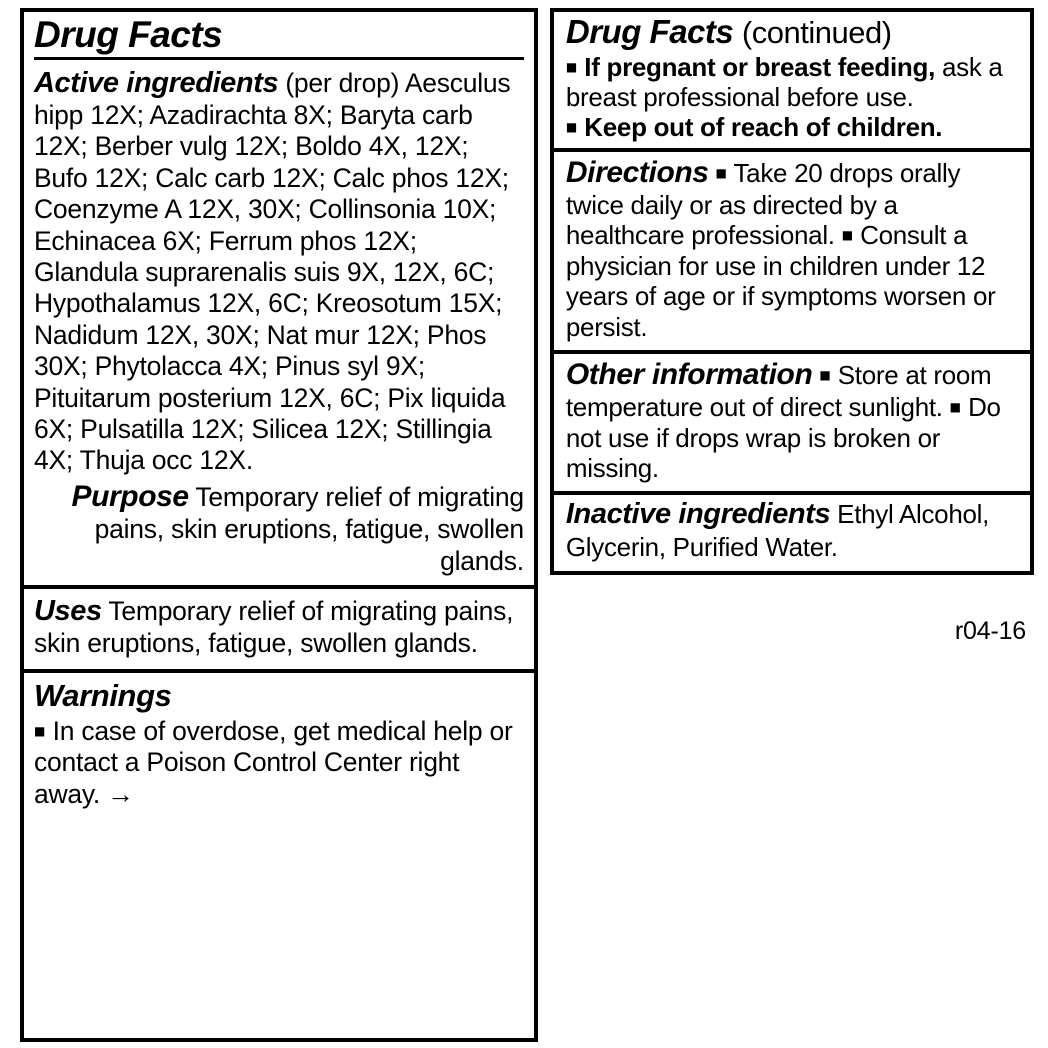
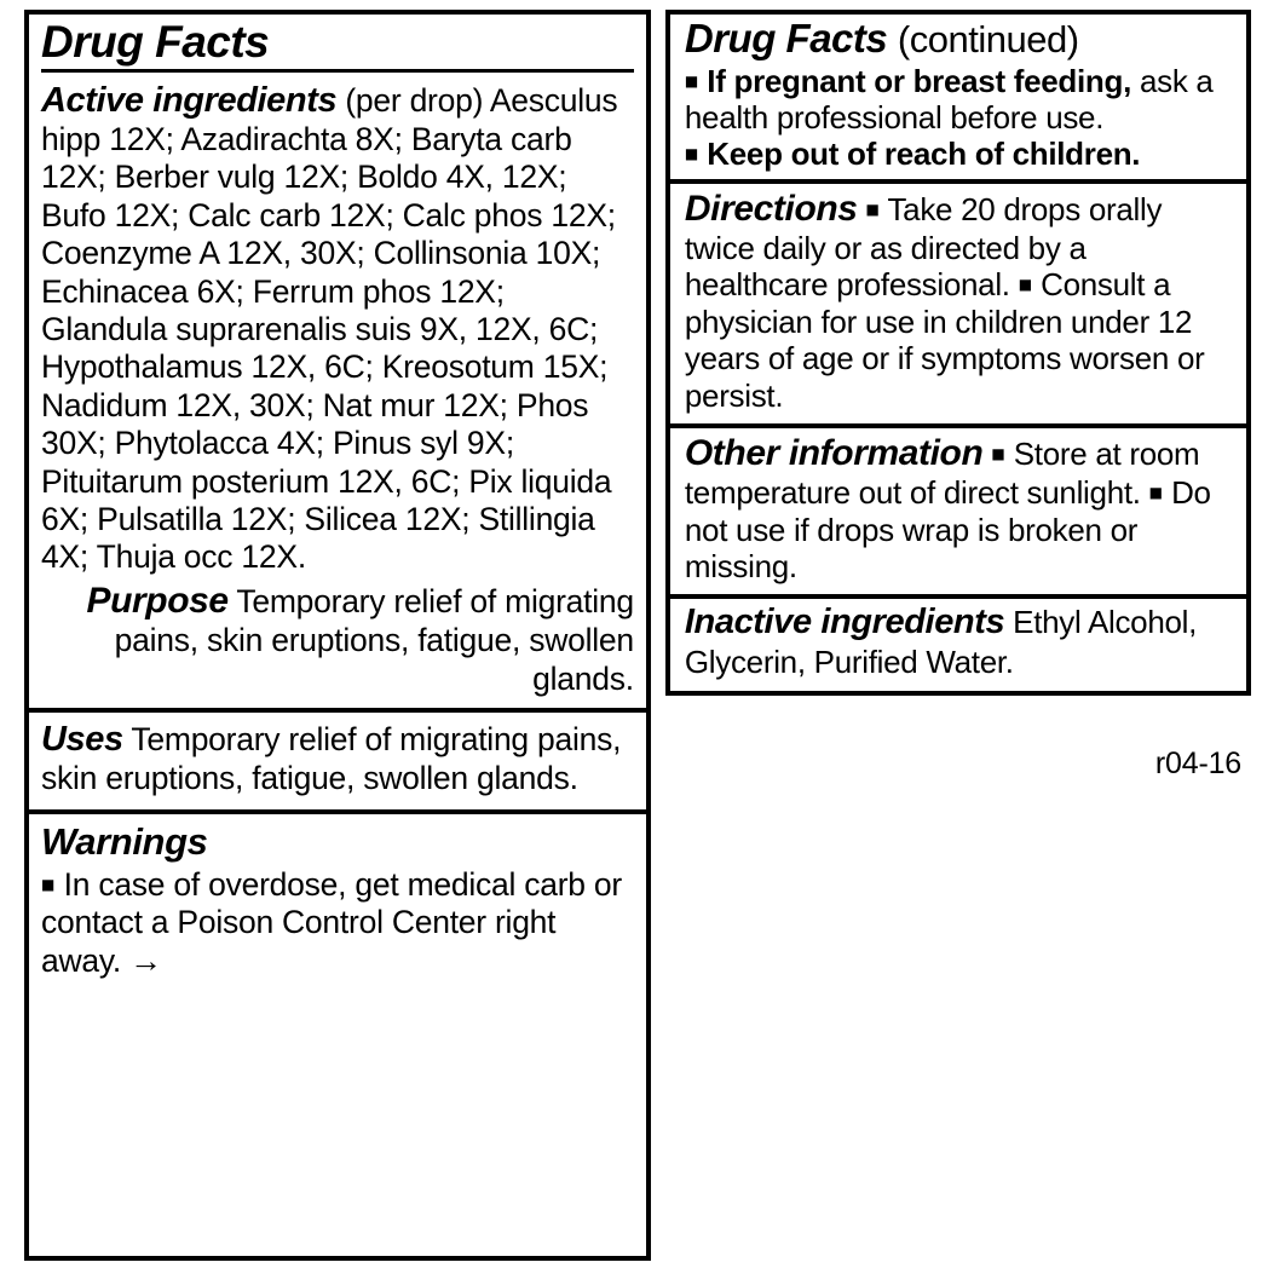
  Drug Facts
  Active ingredients (per drop) Aesculus hipp 12X; Azadirachta 8X; Baryta carb 12X; Berber vulg 12X; Boldo 4X, 12X; Bufo 12X; Calc carb 12X; Calc phos 12X; Coenzyme A 12X, 30X; Collinsonia 10X; Echinacea 6X; Ferrum phos 12X; Glandula suprarenalis suis 9X, 12X, 6C; Hypothalamus 12X, 6C; Kreosotum 15X; Nadidum 12X, 30X; Nat mur 12X; Phos 30X; Phytolacca 4X; Pinus syl 9X; Pituitarum posterium 12X, 6C; Pix liquida 6X; Pulsatilla 12X; Silicea 12X; Stillingia 4X; Thuja occ 12X.
  Purpose Temporary relief of migrating pains, skin eruptions, fatigue, swollen glands.
  Uses Temporary relief of migrating pains, skin eruptions, fatigue, swollen glands.
  Warnings
- ■ In case of overdose, get medical help or contact a Poison Control Center right away. →
+ ■ In case of overdose, get medical carb or contact a Poison Control Center right away. →
  Drug Facts (continued)
- ■ If pregnant or breast feeding, ask a breast professional before use.
+ ■ If pregnant or breast feeding, ask a health professional before use.
  ■ Keep out of reach of children.
  Directions ■ Take 20 drops orally twice daily or as directed by a healthcare professional. ■ Consult a physician for use in children under 12 years of age or if symptoms worsen or persist.
  Other information ■ Store at room temperature out of direct sunlight. ■ Do not use if drops wrap is broken or missing.
  Inactive ingredients Ethyl Alcohol, Glycerin, Purified Water.
  r04-16
